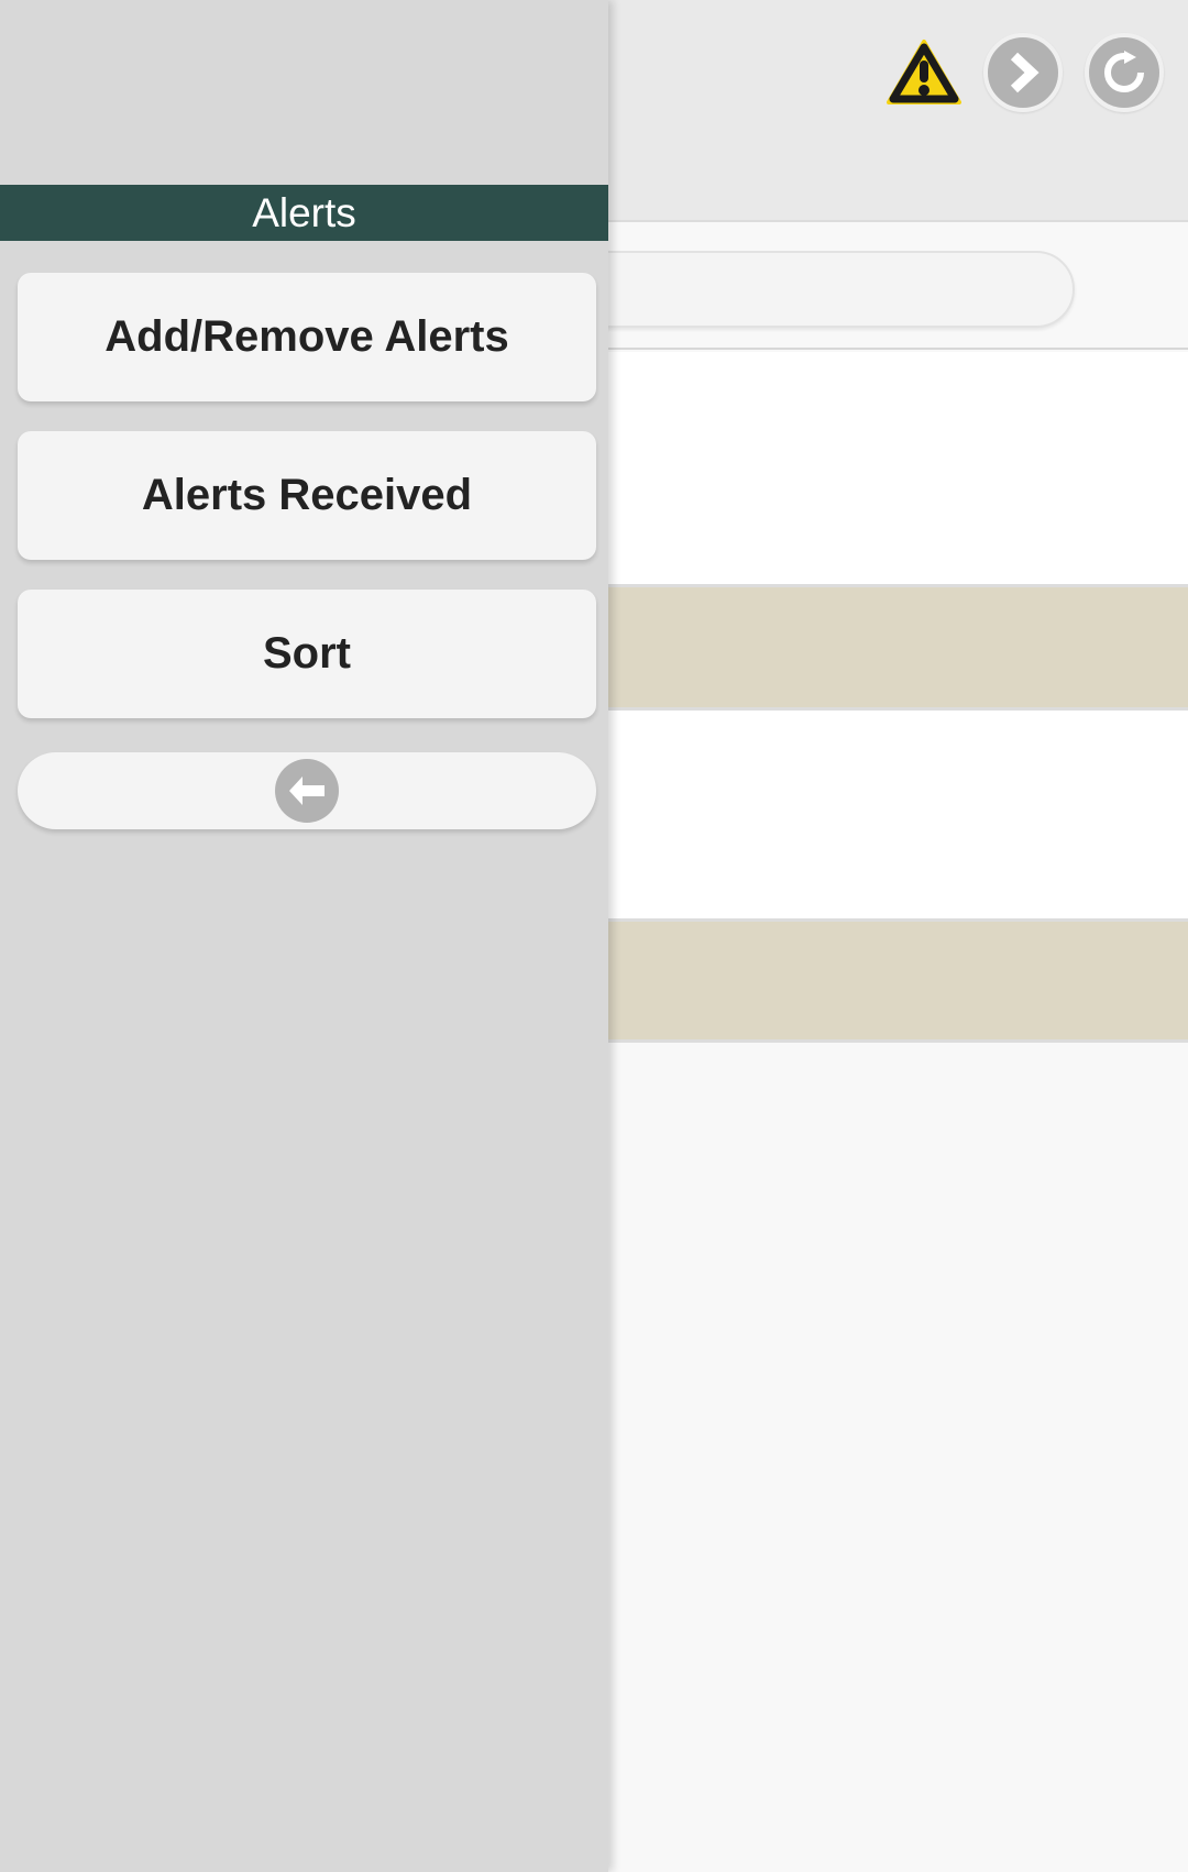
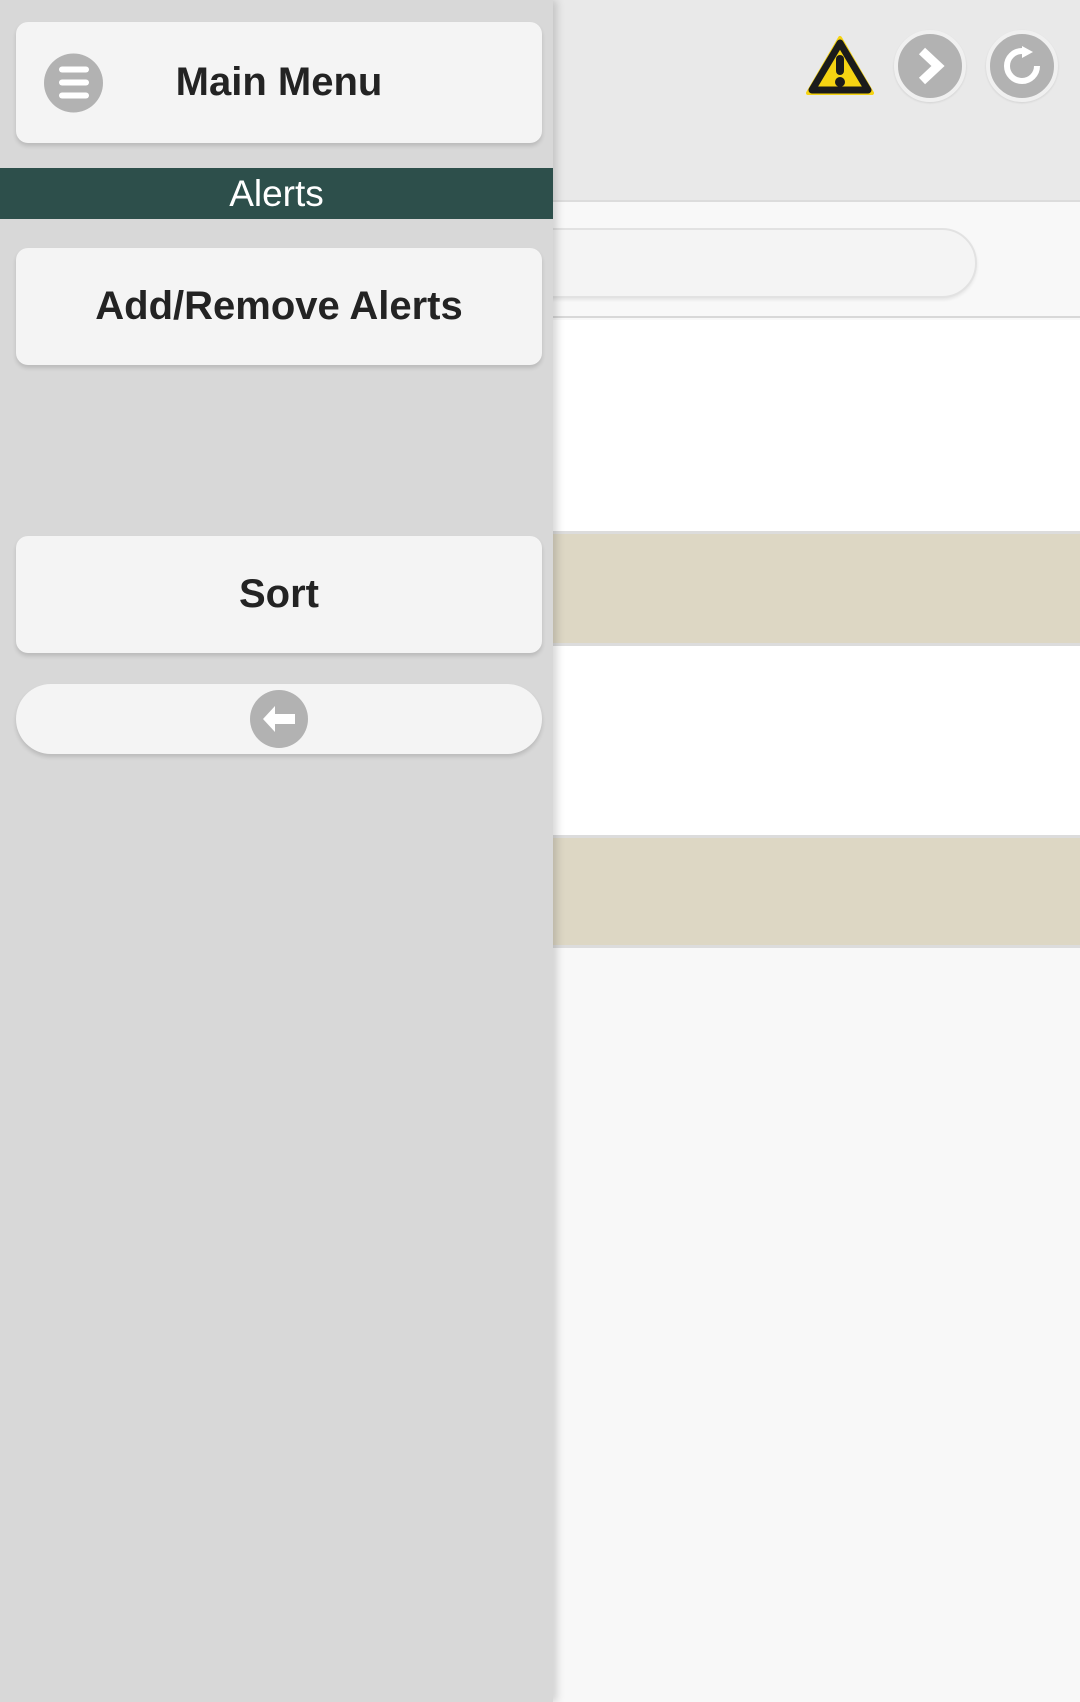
+ Main Menu
  Alerts
  Add/Remove Alerts
- Alerts Received
  Sort
